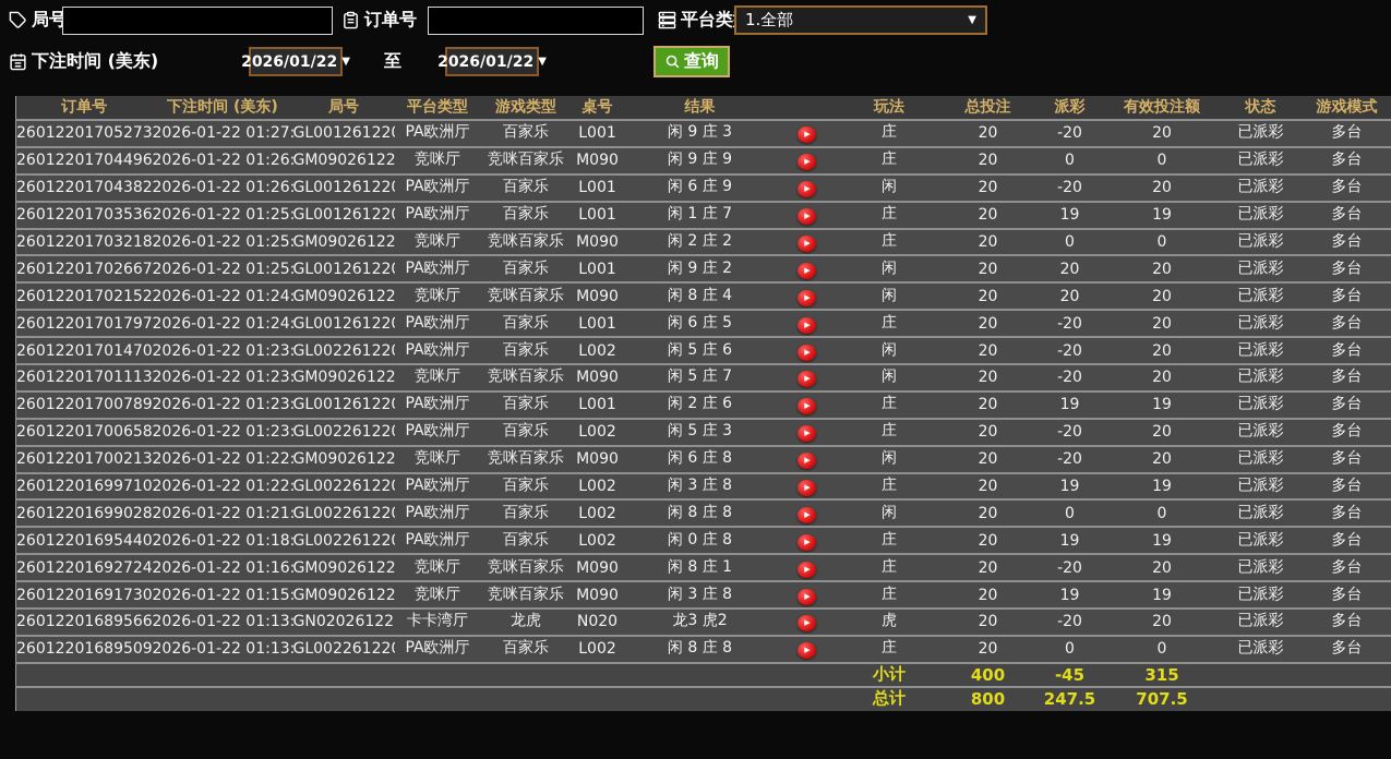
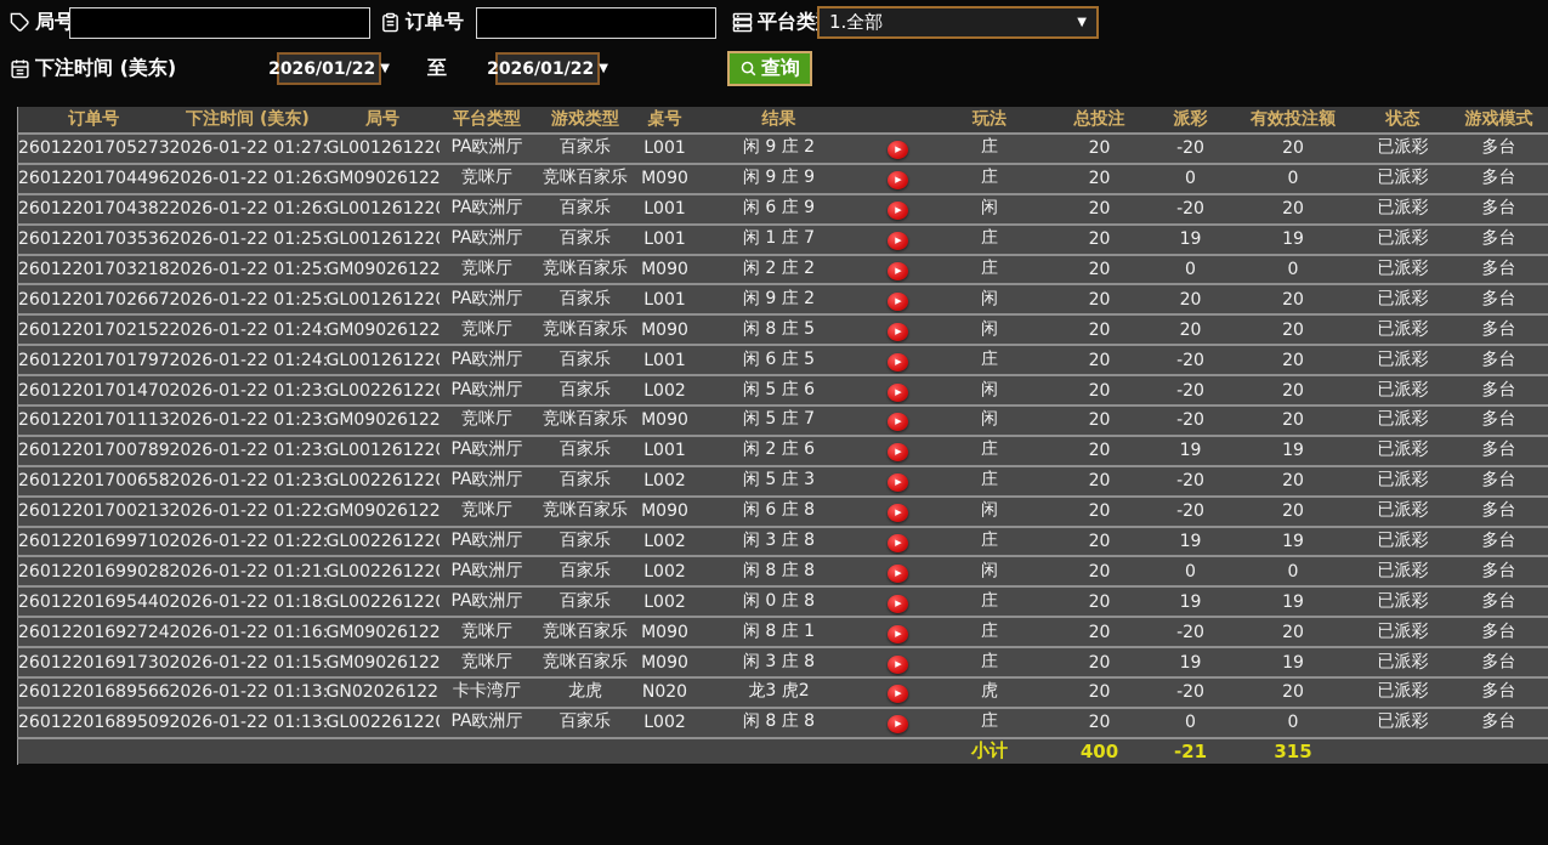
  局号
  订单号
  平台类
  1.全部
  ▼
  下注时间 (美东)
  2026/01/22
  ▼
  至
  2026/01/22
  ▼
  查询
  订单号	下注时间 (美东)	局号	平台类型	游戏类型	桌号	结果		玩法	总投注	派彩	有效投注额	状态	游戏模式
- 26012201705273	2026-01-22 01:27	GL00126122	PA欧洲厅	百家乐	L001	闲 9 庄 3	▶	庄	20	-20	20	已派彩	多台
+ 26012201705273	2026-01-22 01:27	GL00126122	PA欧洲厅	百家乐	L001	闲 9 庄 2	▶	庄	20	-20	20	已派彩	多台
  26012201704496	2026-01-22 01:26	GM09026122	竞咪厅	竞咪百家乐	M090	闲 9 庄 9	▶	庄	20	0	0	已派彩	多台
  26012201704382	2026-01-22 01:26	GL00126122	PA欧洲厅	百家乐	L001	闲 6 庄 9	▶	闲	20	-20	20	已派彩	多台
  26012201703536	2026-01-22 01:25	GL00126122	PA欧洲厅	百家乐	L001	闲 1 庄 7	▶	庄	20	19	19	已派彩	多台
  26012201703218	2026-01-22 01:25	GM09026122	竞咪厅	竞咪百家乐	M090	闲 2 庄 2	▶	庄	20	0	0	已派彩	多台
  26012201702667	2026-01-22 01:25	GL00126122	PA欧洲厅	百家乐	L001	闲 9 庄 2	▶	闲	20	20	20	已派彩	多台
- 26012201702152	2026-01-22 01:24	GM09026122	竞咪厅	竞咪百家乐	M090	闲 8 庄 4	▶	闲	20	20	20	已派彩	多台
+ 26012201702152	2026-01-22 01:24	GM09026122	竞咪厅	竞咪百家乐	M090	闲 8 庄 5	▶	闲	20	20	20	已派彩	多台
  26012201701797	2026-01-22 01:24	GL00126122	PA欧洲厅	百家乐	L001	闲 6 庄 5	▶	庄	20	-20	20	已派彩	多台
  26012201701470	2026-01-22 01:23	GL00226122	PA欧洲厅	百家乐	L002	闲 5 庄 6	▶	闲	20	-20	20	已派彩	多台
  26012201701113	2026-01-22 01:23	GM09026122	竞咪厅	竞咪百家乐	M090	闲 5 庄 7	▶	闲	20	-20	20	已派彩	多台
  26012201700789	2026-01-22 01:23	GL00126122	PA欧洲厅	百家乐	L001	闲 2 庄 6	▶	庄	20	19	19	已派彩	多台
  26012201700658	2026-01-22 01:23	GL00226122	PA欧洲厅	百家乐	L002	闲 5 庄 3	▶	庄	20	-20	20	已派彩	多台
  26012201700213	2026-01-22 01:22	GM09026122	竞咪厅	竞咪百家乐	M090	闲 6 庄 8	▶	闲	20	-20	20	已派彩	多台
  26012201699710	2026-01-22 01:22	GL00226122	PA欧洲厅	百家乐	L002	闲 3 庄 8	▶	庄	20	19	19	已派彩	多台
  26012201699028	2026-01-22 01:21	GL00226122	PA欧洲厅	百家乐	L002	闲 8 庄 8	▶	闲	20	0	0	已派彩	多台
  26012201695440	2026-01-22 01:18	GL00226122	PA欧洲厅	百家乐	L002	闲 0 庄 8	▶	庄	20	19	19	已派彩	多台
  26012201692724	2026-01-22 01:16	GM09026122	竞咪厅	竞咪百家乐	M090	闲 8 庄 1	▶	庄	20	-20	20	已派彩	多台
  26012201691730	2026-01-22 01:15	GM09026122	竞咪厅	竞咪百家乐	M090	闲 3 庄 8	▶	庄	20	19	19	已派彩	多台
  26012201689566	2026-01-22 01:13	GN02026122	卡卡湾厅	龙虎	N020	龙3 虎2	▶	虎	20	-20	20	已派彩	多台
  26012201689509	2026-01-22 01:13	GL00226122	PA欧洲厅	百家乐	L002	闲 8 庄 8	▶	庄	20	0	0	已派彩	多台
- 								小计	400	-45	315
+ 								小计	400	-21	315
- 								总计	800	247.5	707.5
